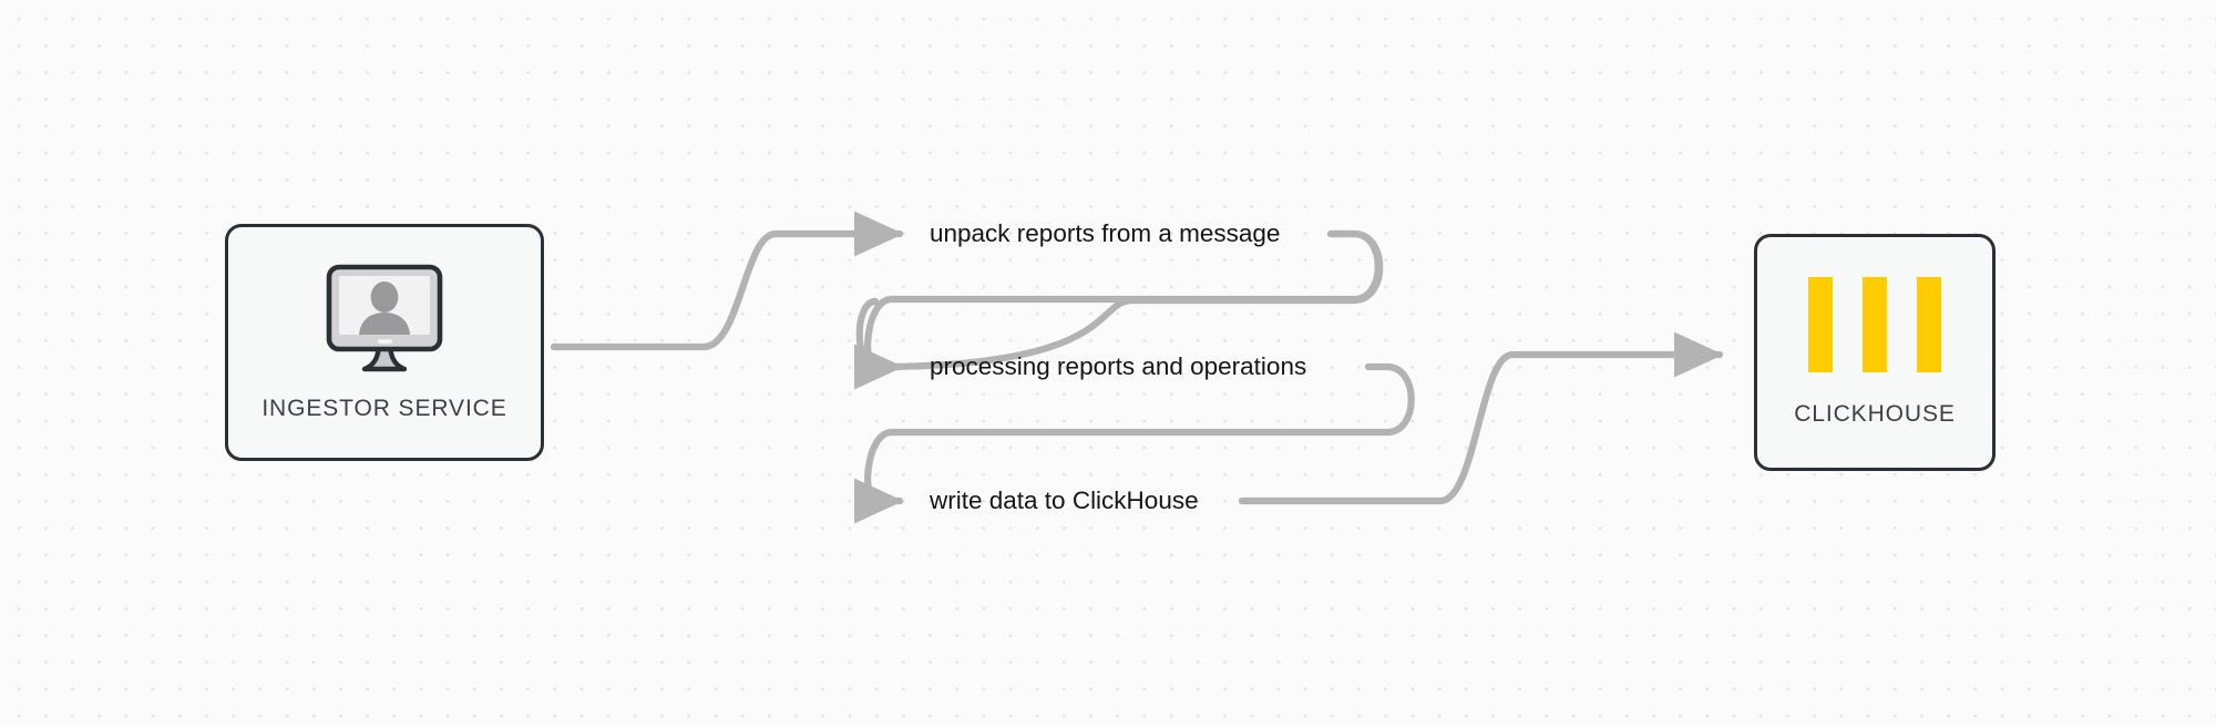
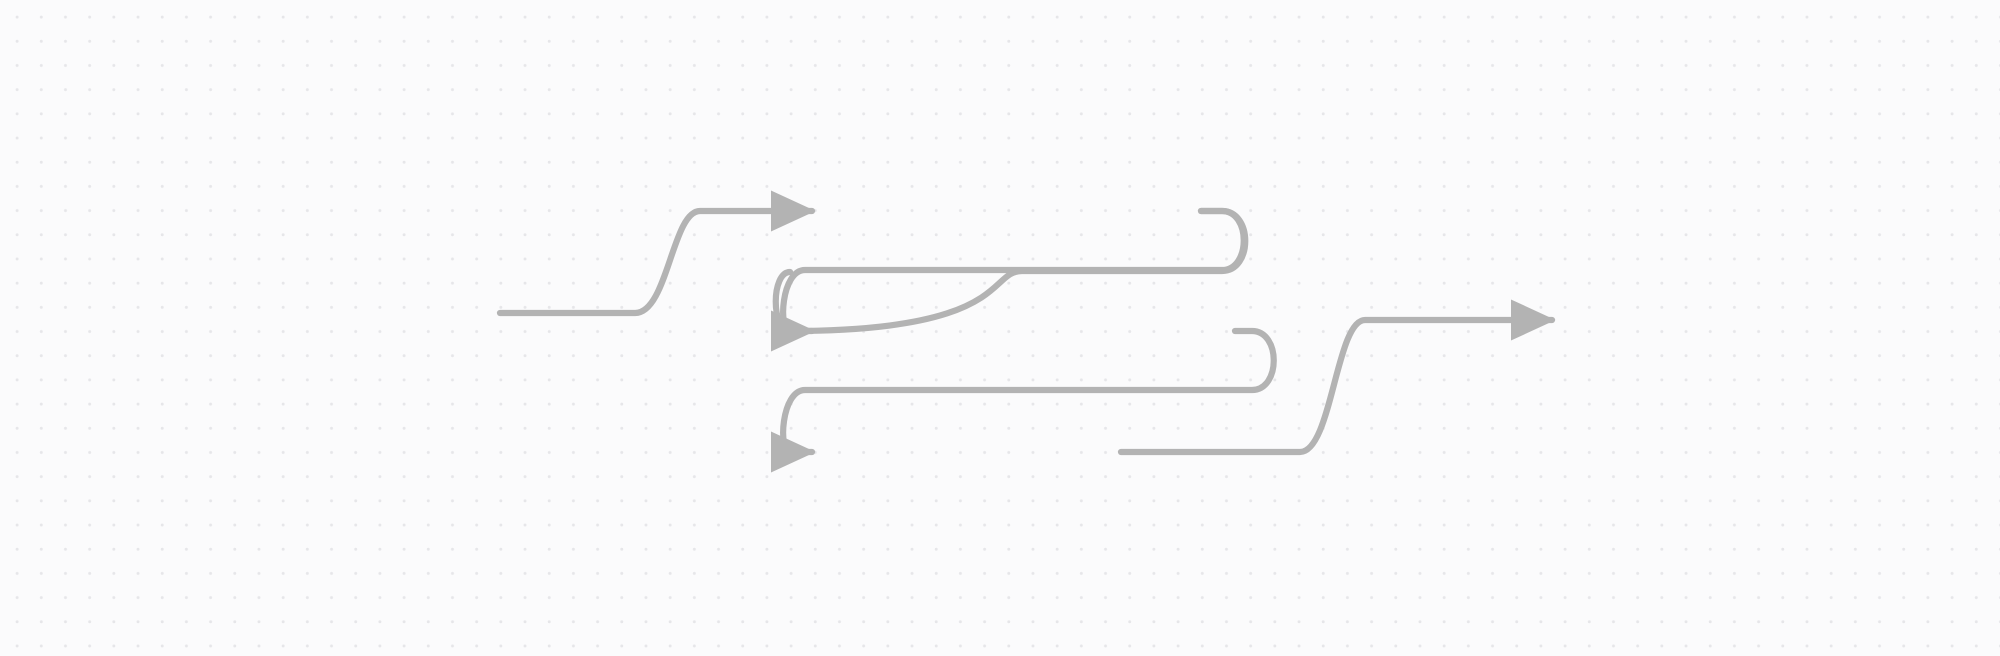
- INGESTOR SERVICE
- CLICKHOUSE
- unpack reports from a message
- processing reports and operations
- write data to ClickHouse
